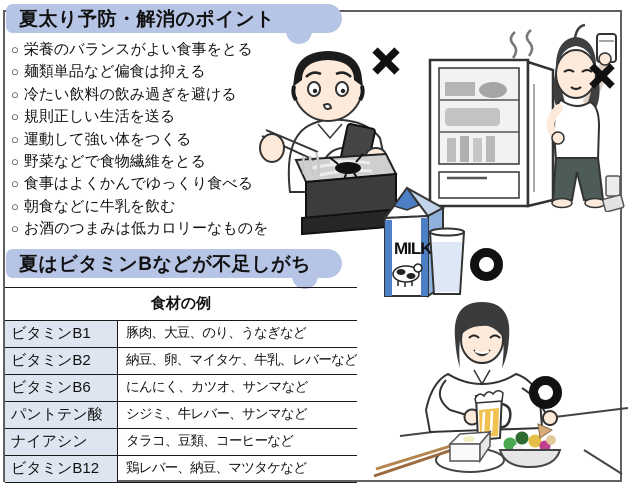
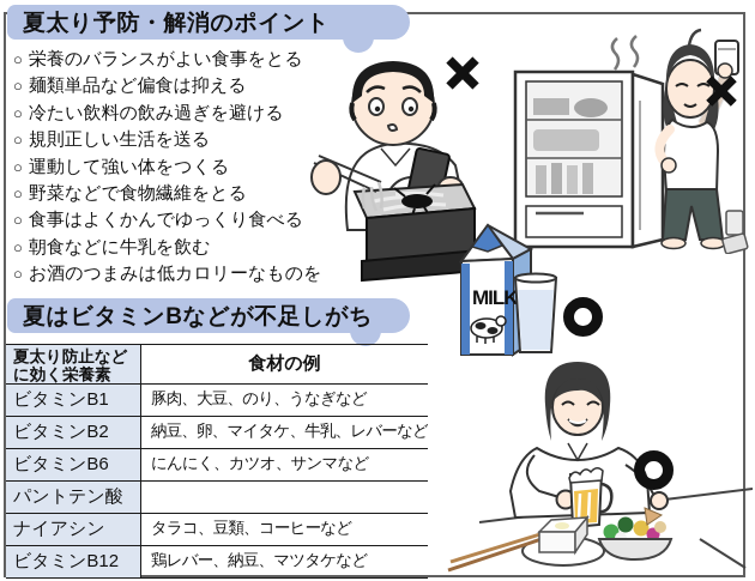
  夏太り予防・解消のポイント
  ○ 栄養のバランスがよい食事をとる
  ○ 麺類単品など偏食は抑える
  ○ 冷たい飲料の飲み過ぎを避ける
  ○ 規則正しい生活を送る
  ○ 運動して強い体をつくる
  ○ 野菜などで食物繊維をとる
  ○ 食事はよくかんでゆっくり食べる
  ○ 朝食などに牛乳を飲む
  ○ お酒のつまみは低カロリーなものを
  MILK
  夏はビタミンBなどが不足しがち
+ 夏太り防止など
+ に効く栄養素
  食材の例
  ビタミンB1
  豚肉、大豆、のり、うなぎなど
  ビタミンB2
  納豆、卵、マイタケ、牛乳、レバーなど
  ビタミンB6
  にんにく、カツオ、サンマなど
  パントテン酸
- シジミ、牛レバー、サンマなど
  ナイアシン
  タラコ、豆類、コーヒーなど
  ビタミンB12
  鶏レバー、納豆、マツタケなど
